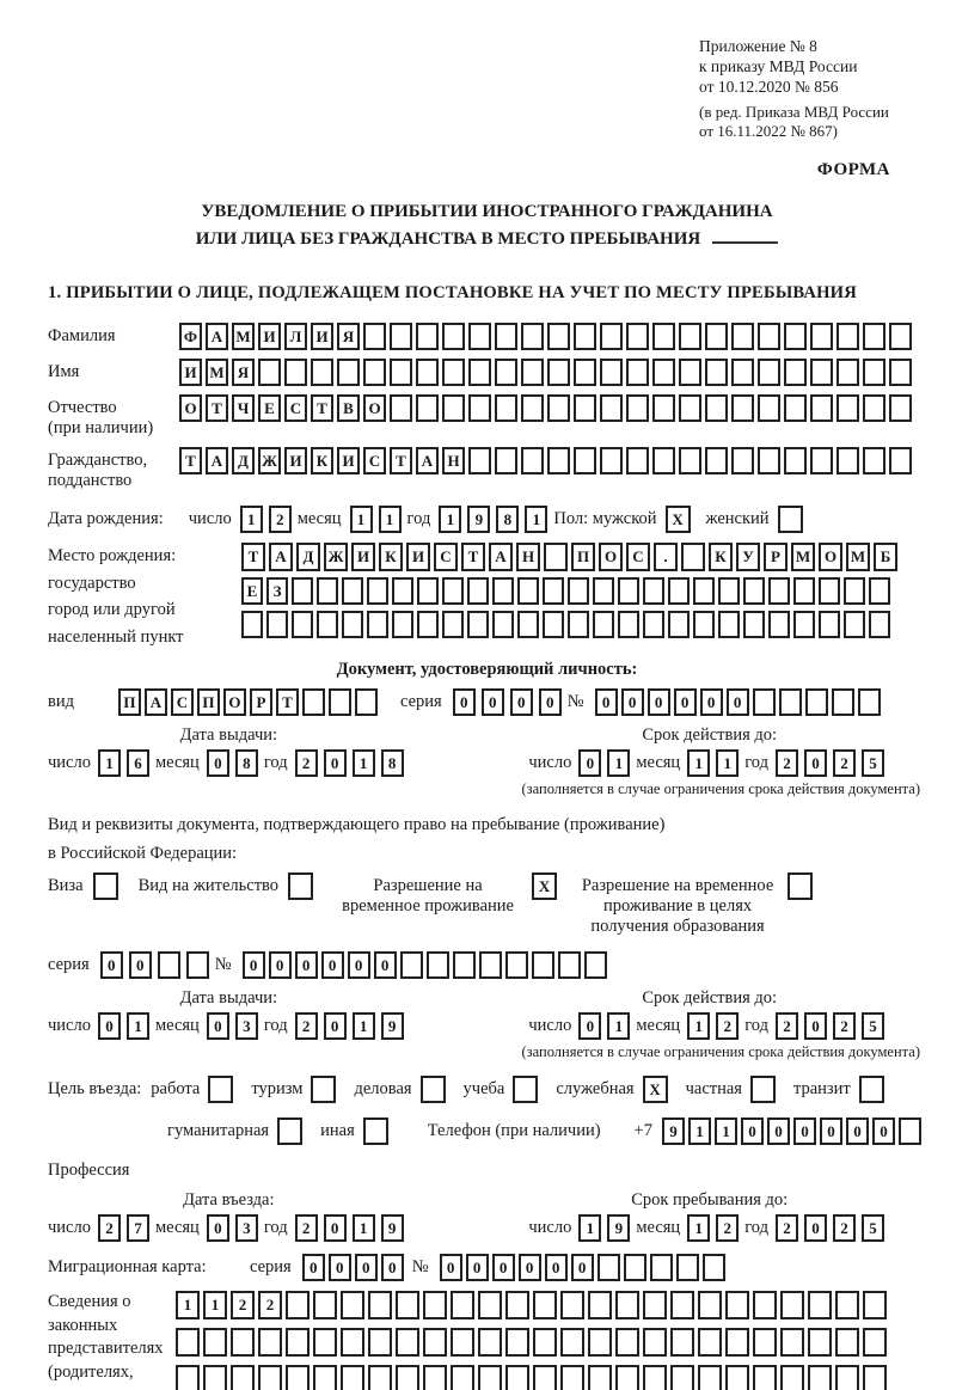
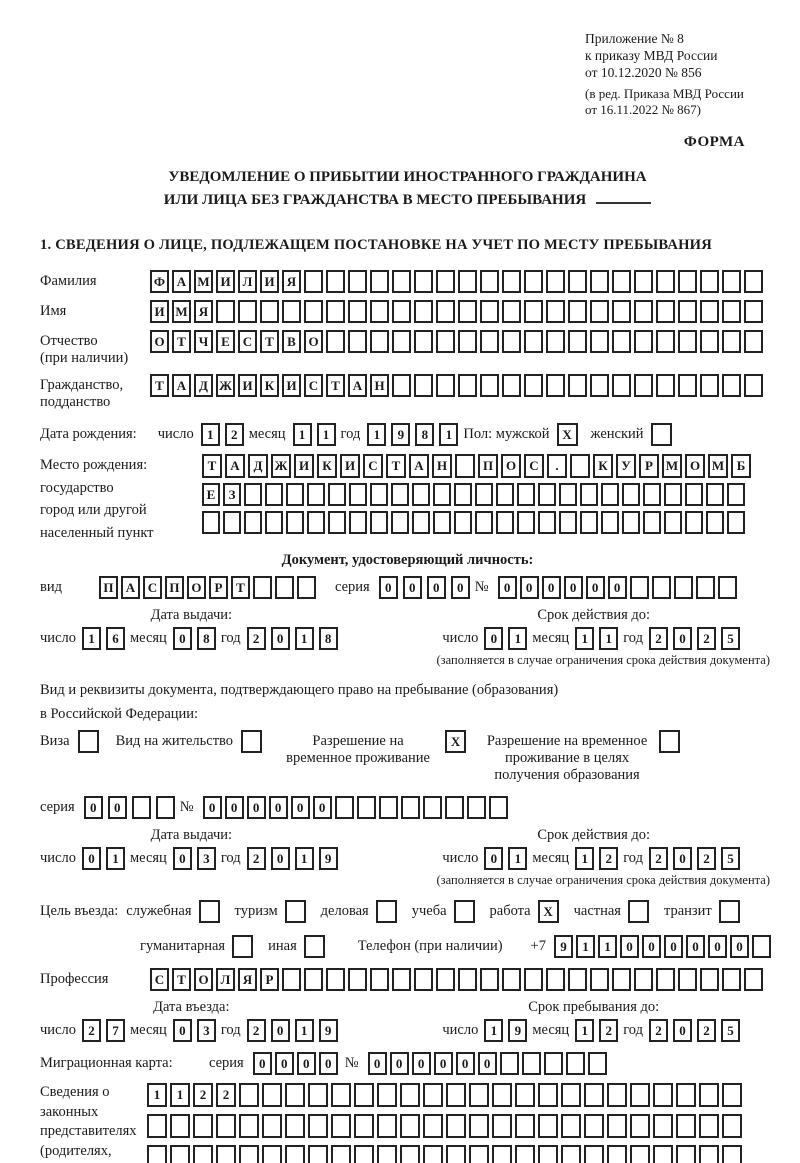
  Приложение № 8
  к приказу МВД России
  от 10.12.2020 № 856
  (в ред. Приказа МВД России
  от 16.11.2022 № 867)
  ФОРМА
  УВЕДОМЛЕНИЕ О ПРИБЫТИИ ИНОСТРАННОГО ГРАЖДАНИНА
  ИЛИ ЛИЦА БЕЗ ГРАЖДАНСТВА В МЕСТО ПРЕБЫВАНИЯ
- 1. ПРИБЫТИИ О ЛИЦЕ, ПОДЛЕЖАЩЕМ ПОСТАНОВКЕ НА УЧЕТ ПО МЕСТУ ПРЕБЫВАНИЯ
+ 1. СВЕДЕНИЯ О ЛИЦЕ, ПОДЛЕЖАЩЕМ ПОСТАНОВКЕ НА УЧЕТ ПО МЕСТУ ПРЕБЫВАНИЯ
  Фамилия
  Ф А М И Л И Я
  Имя
  И М Я
  Отчество
  (при наличии)
  О Т Ч Е С Т В О
  Гражданство,
  подданство
  Т А Д Ж И К И С Т А Н
  Дата рождения:
  число
  1 2
  месяц
  1 1
  год
  1 9 8 1
  Пол: мужской
  X
  женский
  Место рождения:
  государство
  город или другой
  населенный пункт
  Т А Д Ж И К И С Т А Н П О С . К У Р М О М Б
  Е З
  Документ, удостоверяющий личность:
  вид
  П А С П О Р Т
  серия
  0 0 0 0
  №
  0 0 0 0 0 0
  Дата выдачи:
  число
  1 6
  месяц
  0 8
  год
  2 0 1 8
  Срок действия до:
  число
  0 1
  месяц
  1 1
  год
  2 0 2 5
  (заполняется в случае ограничения срока действия документа)
- Вид и реквизиты документа, подтверждающего право на пребывание (проживание)
+ Вид и реквизиты документа, подтверждающего право на пребывание (образования)
  в Российской Федерации:
  Виза
  Вид на жительство
  Разрешение на временное проживание
  X
  Разрешение на временное проживание в целях получения образования
  серия
  0 0
  №
  0 0 0 0 0 0
  Дата выдачи:
  число
  0 1
  месяц
  0 3
  год
  2 0 1 9
  Срок действия до:
  число
  0 1
  месяц
  1 2
  год
  2 0 2 5
  (заполняется в случае ограничения срока действия документа)
  Цель въезда:
- работа
+ служебная
  туризм
  деловая
  учеба
- служебная
+ работа
  X
  частная
  транзит
  гуманитарная
  иная
  Телефон (при наличии)
  +7
  9 1 1 0 0 0 0 0 0
  Профессия
+ С Т О Л Я Р
  Дата въезда:
  число
  2 7
  месяц
  0 3
  год
  2 0 1 9
  Срок пребывания до:
  число
  1 9
  месяц
  1 2
  год
  2 0 2 5
  Миграционная карта:
  серия
  0 0 0 0
  №
  0 0 0 0 0 0
  Сведения о
  законных
  представителях
  (родителях,
  1 1 2 2
